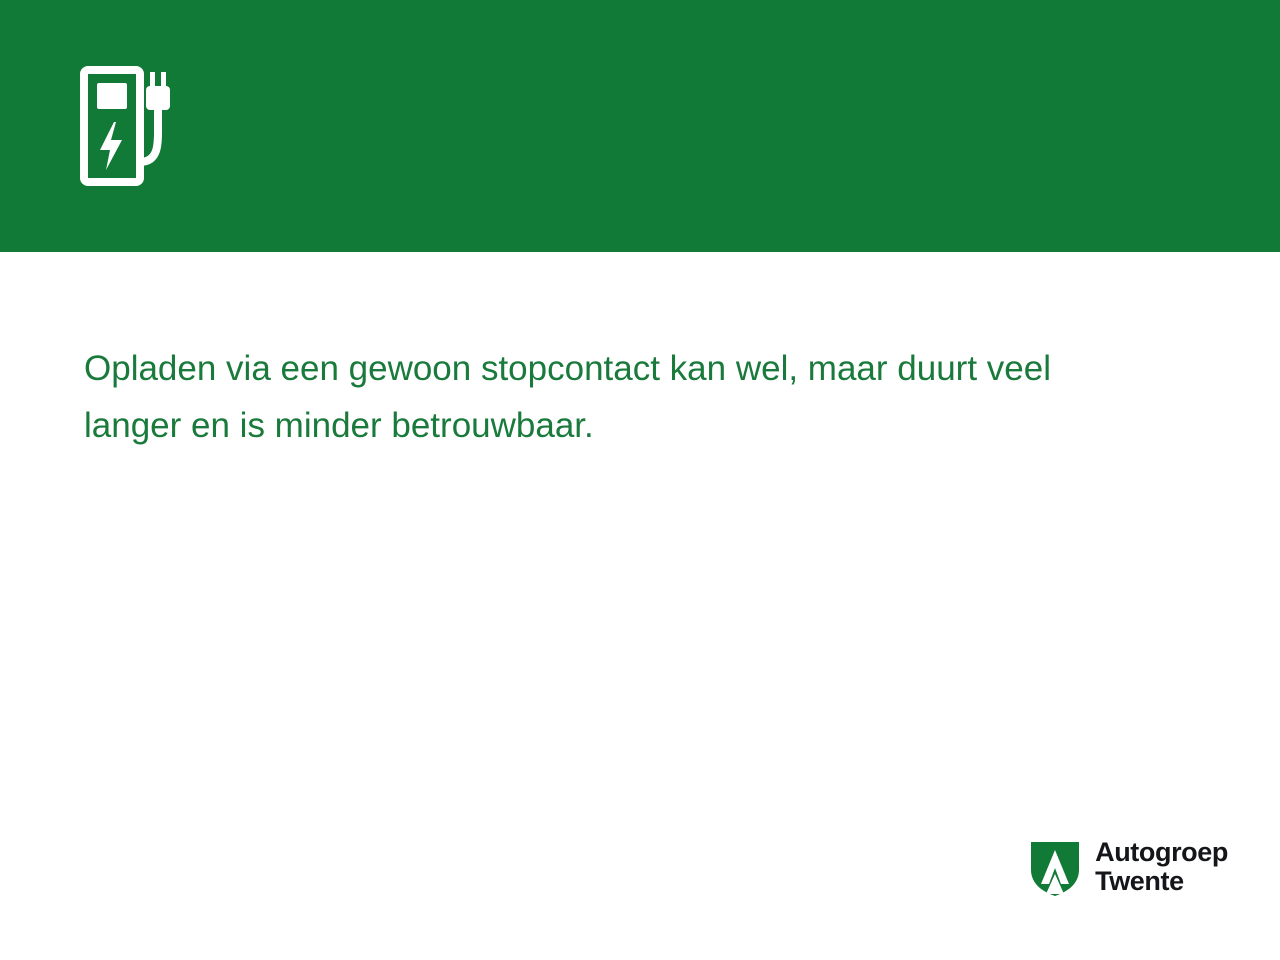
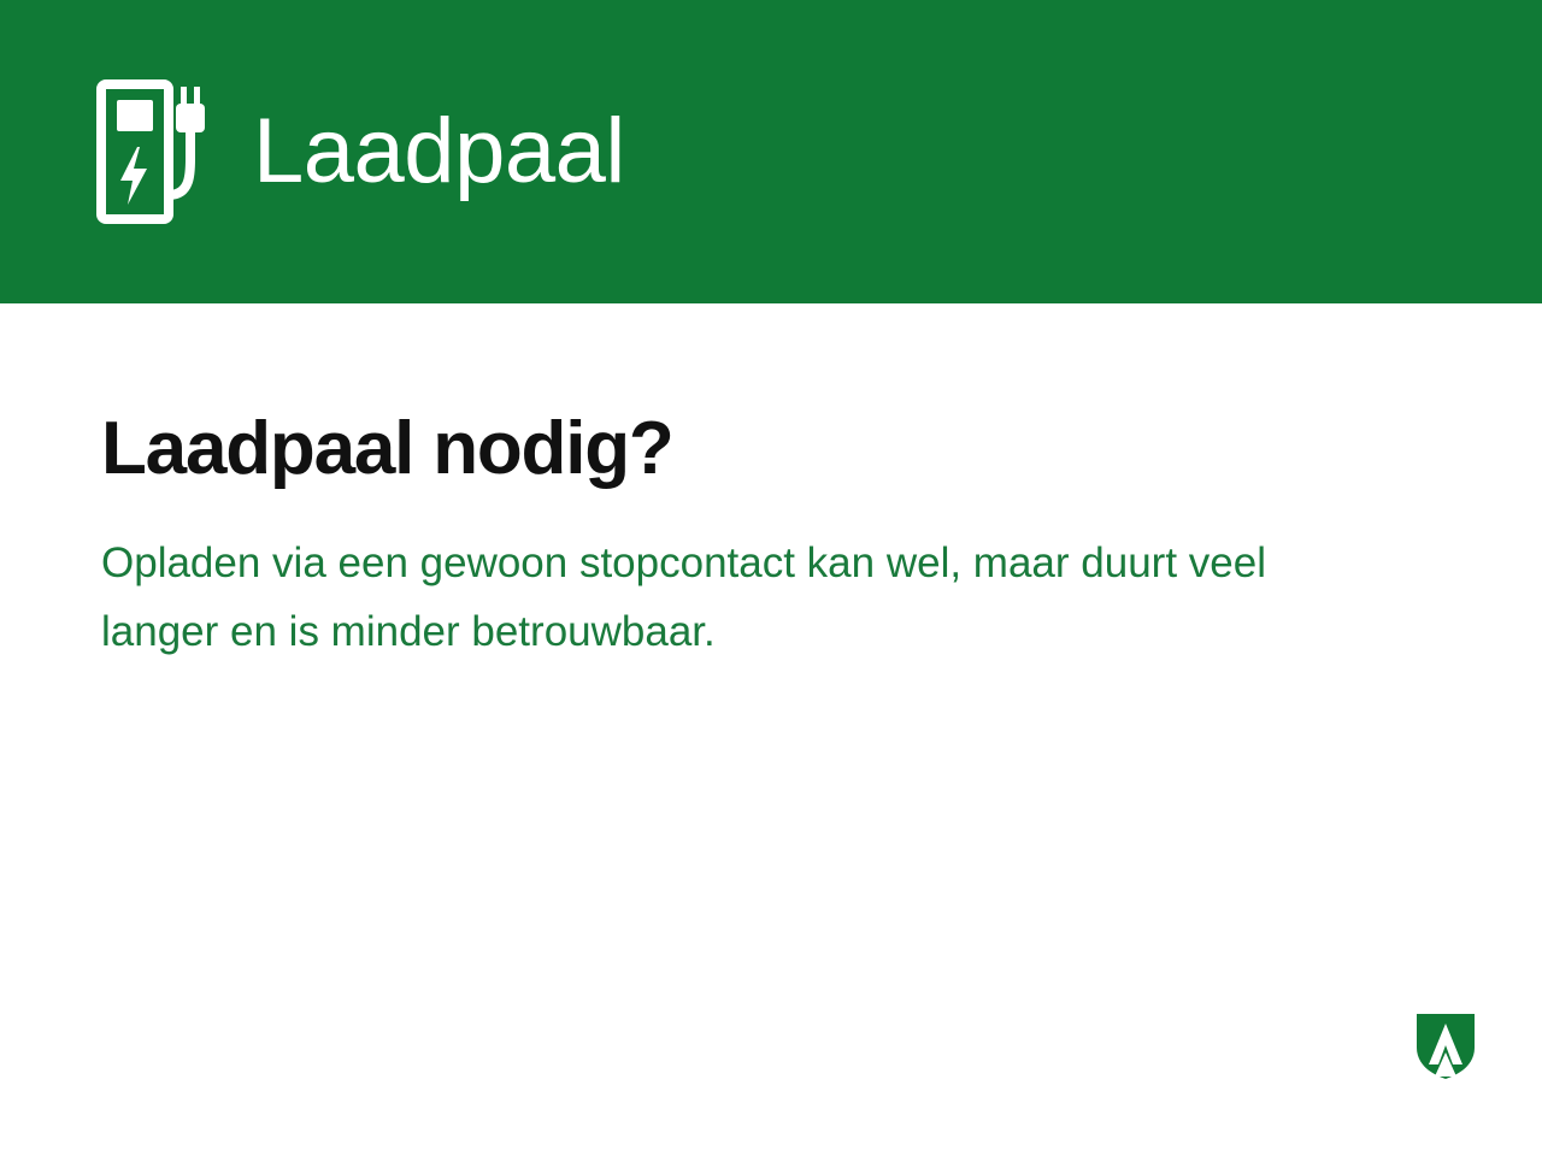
+ Laadpaal
+ Laadpaal nodig?
  Opladen via een gewoon stopcontact kan wel, maar duurt veel langer en is minder betrouwbaar.
- Autogroep
- Twente
